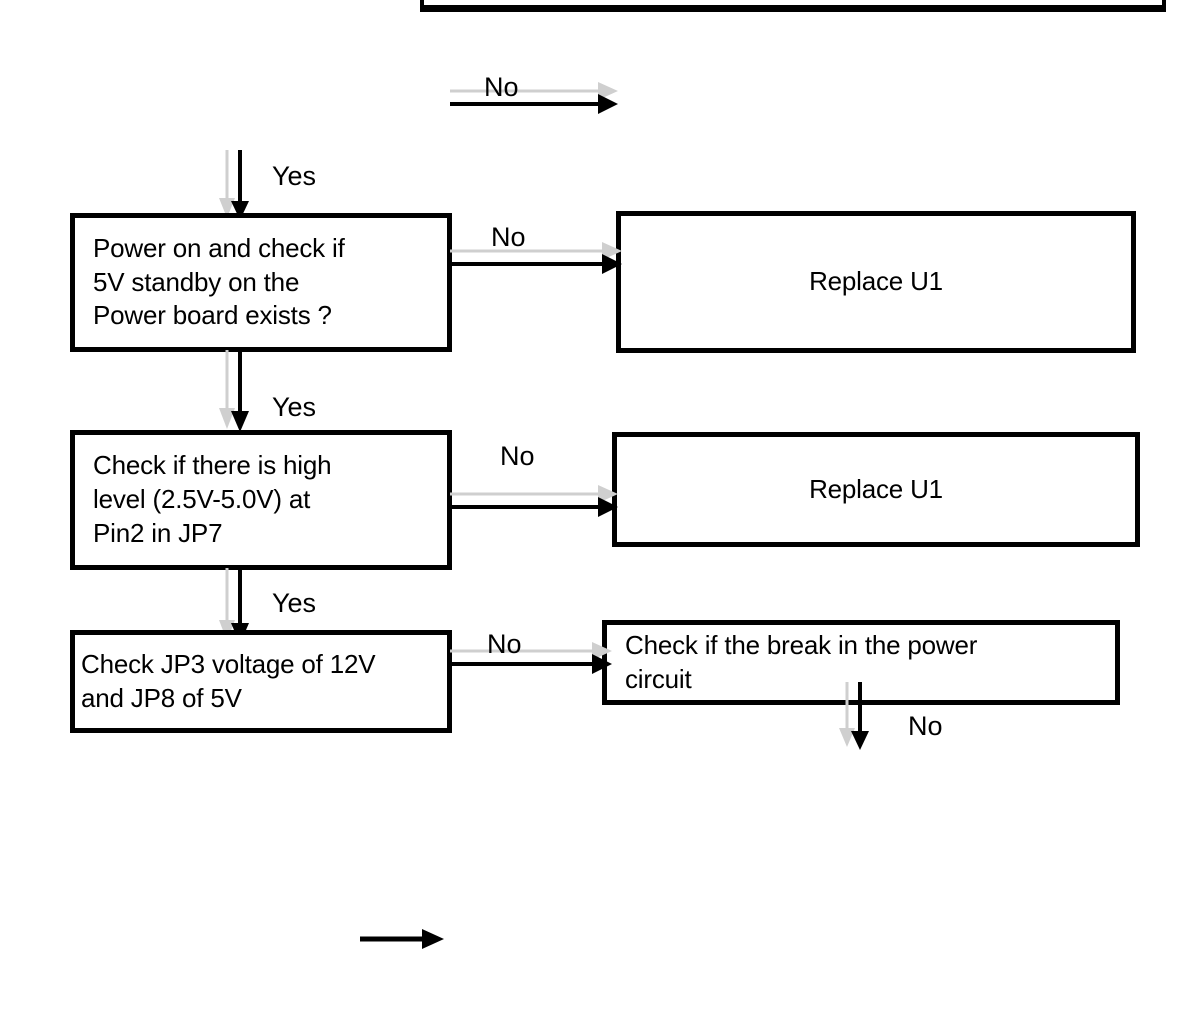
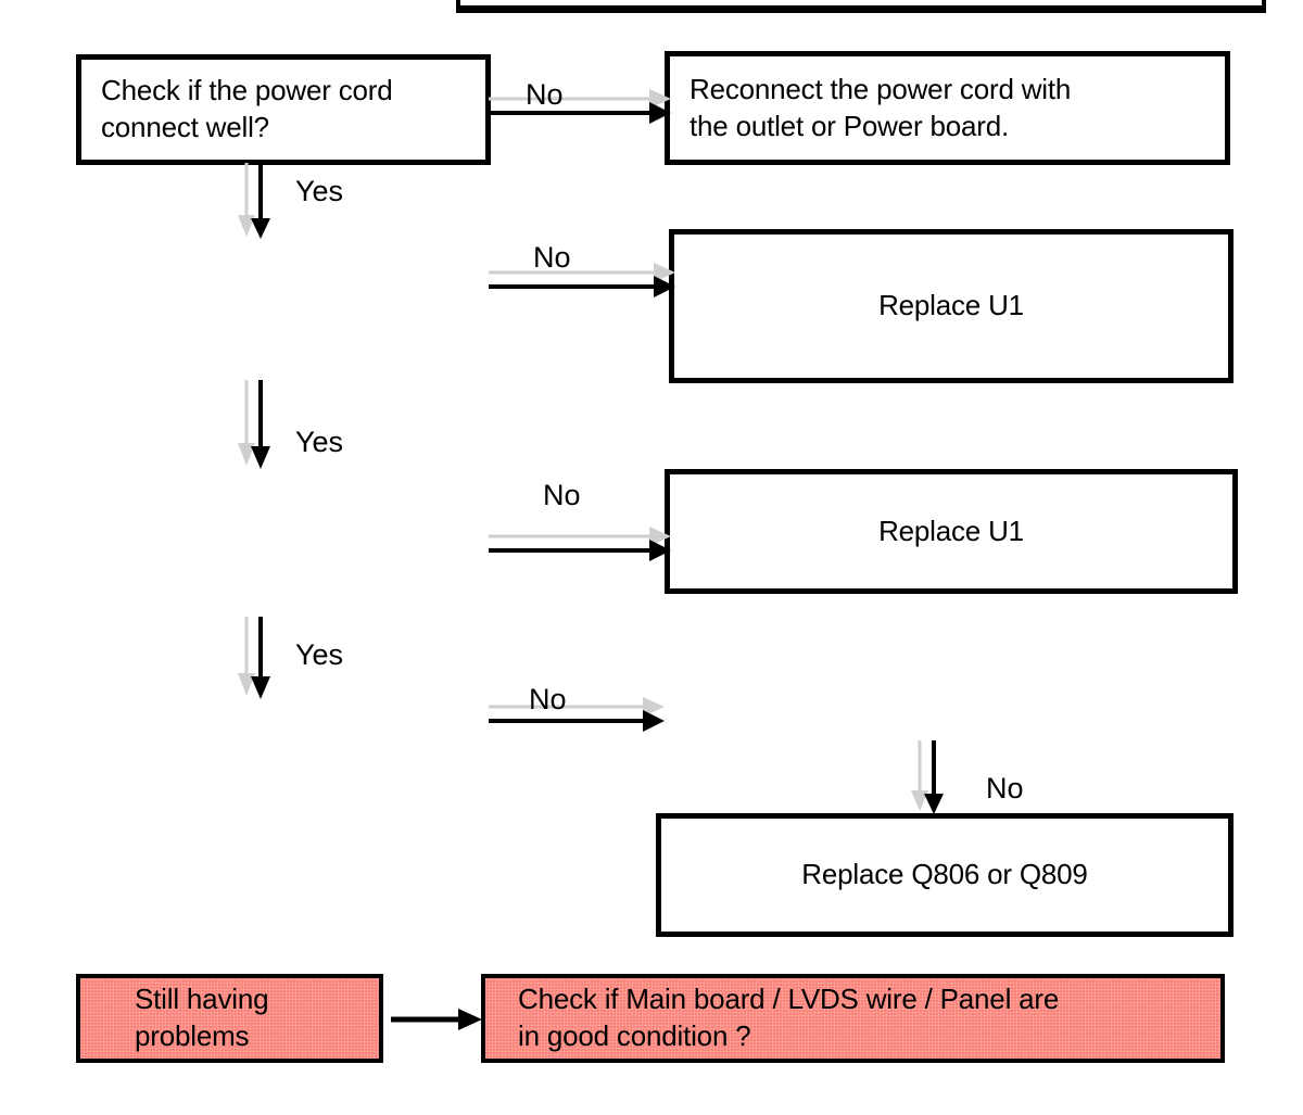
+ Check if the power cord
+ connect well?
+ Reconnect the power cord with
+ the outlet or Power board.
  No
  Yes
- Power on and check if
- 5V standby on the
- Power board exists ?
  Replace U1
  No
  Yes
- Check if there is high
- level (2.5V-5.0V) at
- Pin2 in JP7
  Replace U1
  No
  Yes
- Check JP3 voltage of 12V
- and JP8 of 5V
- Check if the break in the power
- circuit
  No
  No
+ Replace Q806 or Q809
+ Still having
+ problems
+ Check if Main board / LVDS wire / Panel are
+ in good condition ?
